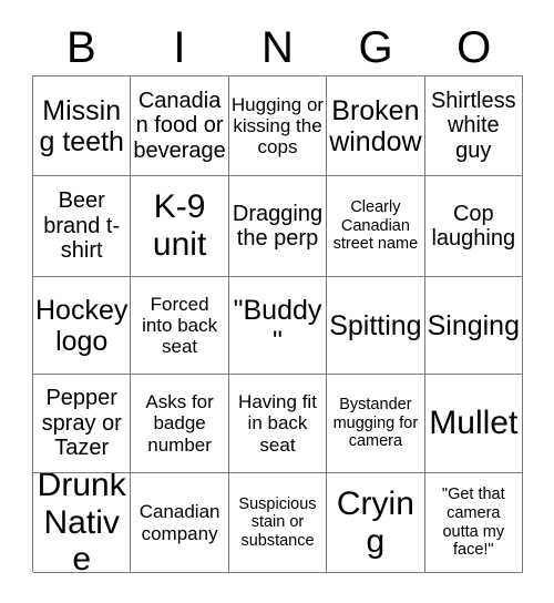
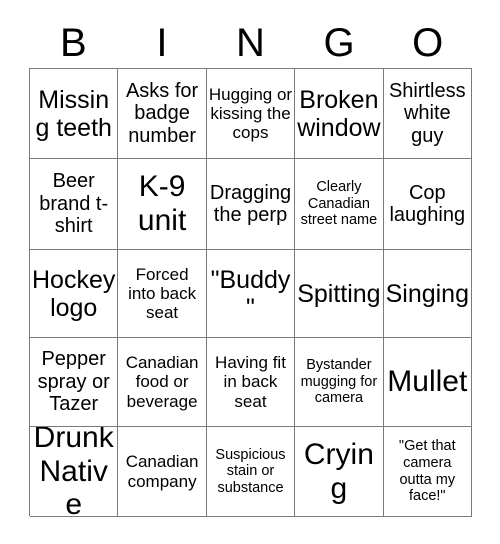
  B
  I
  N
  G
  O
  Missing teeth
- Canadian food or beverage
+ Asks for badge number
  Hugging or kissing the cops
  Broken window
  Shirtless white guy
  Beer brand t-shirt
  K-9 unit
  Dragging the perp
  Clearly Canadian street name
  Cop laughing
  Hockey logo
  Forced into back seat
  "Buddy"
  Spitting
  Singing
  Pepper spray or Tazer
- Asks for badge number
+ Canadian food or beverage
  Having fit in back seat
  Bystander mugging for camera
  Mullet
  Drunk Native
  Canadian company
  Suspicious stain or substance
  Crying
  "Get that camera outta my face!"
